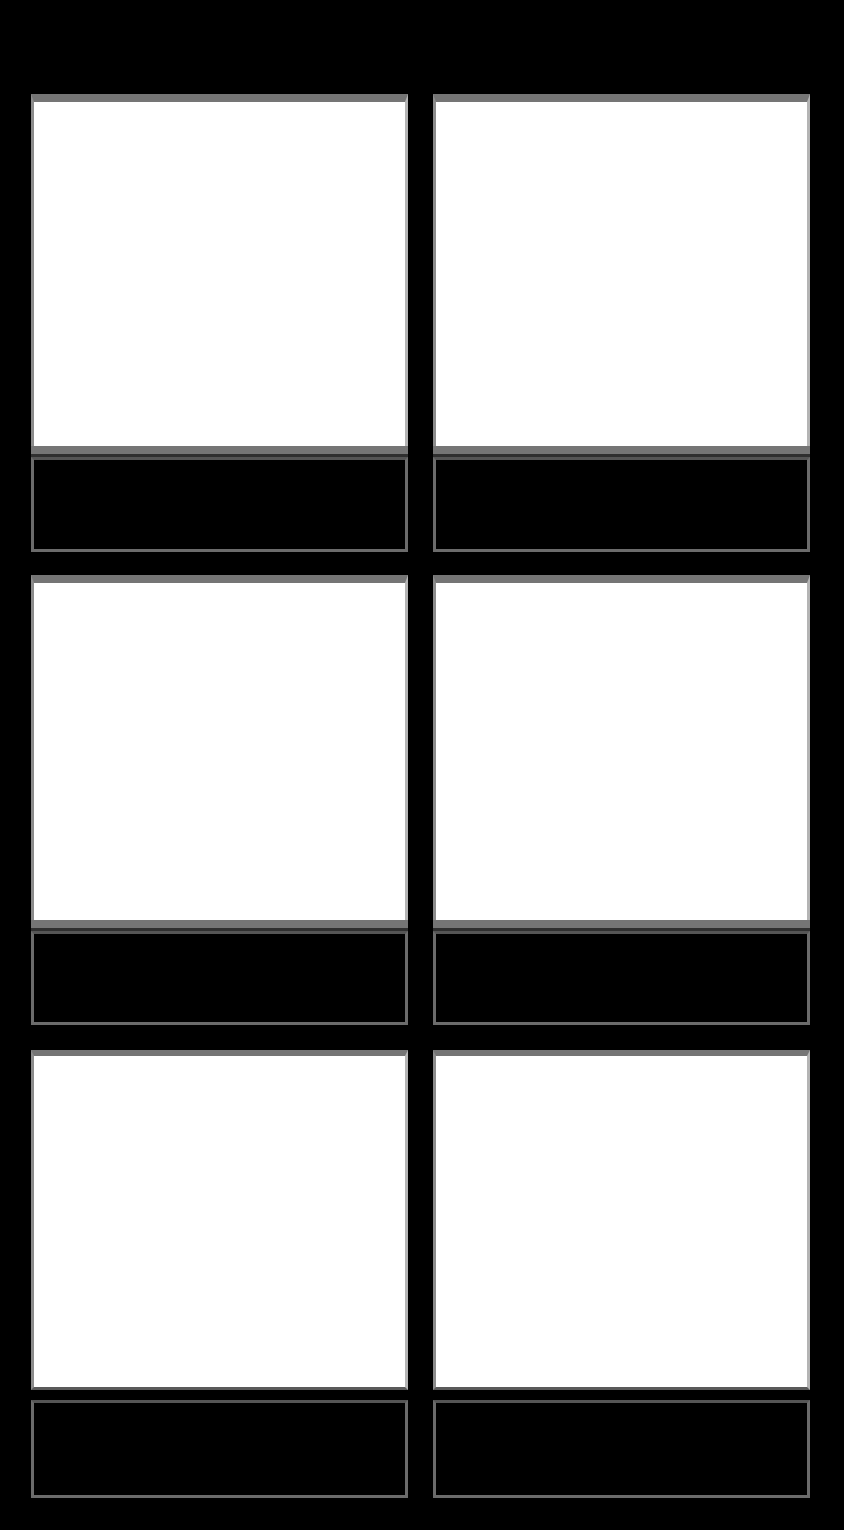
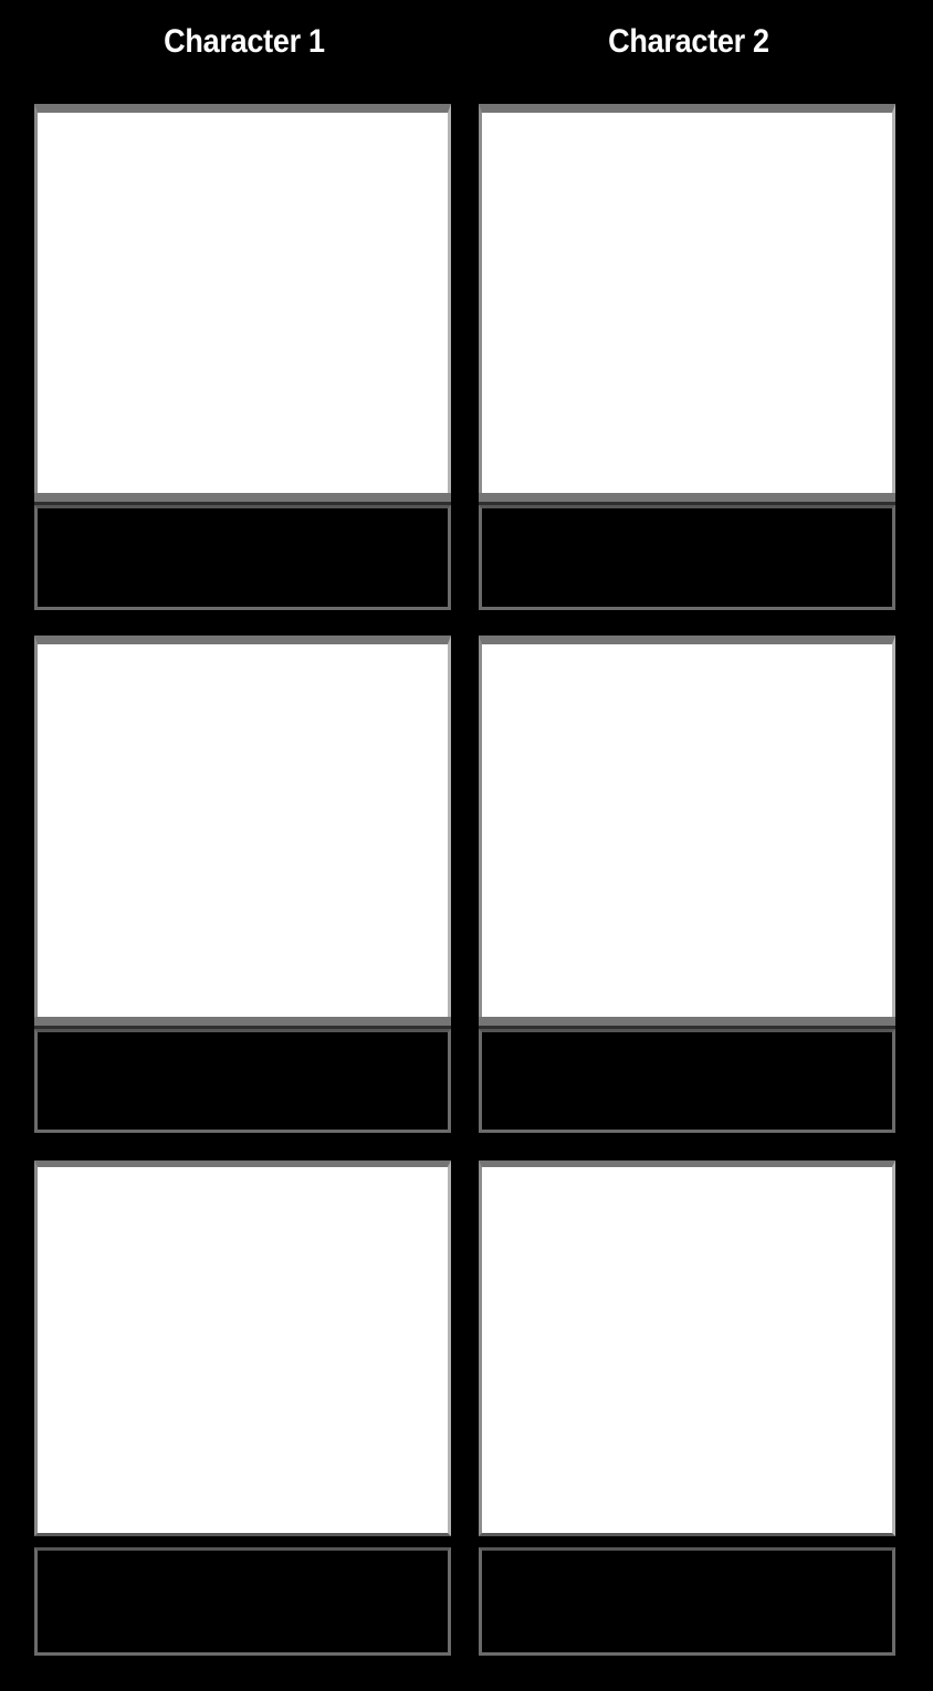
+ Character 1
+ Character 2
